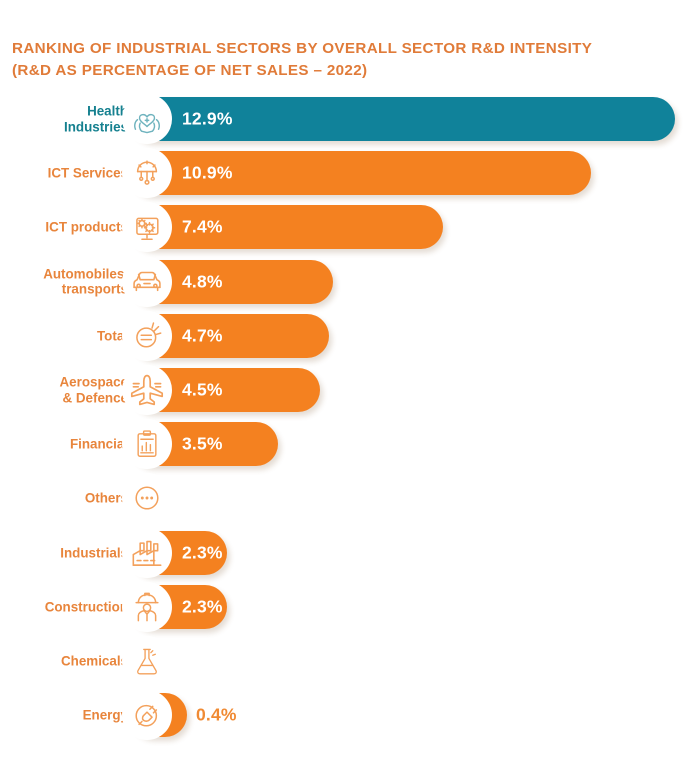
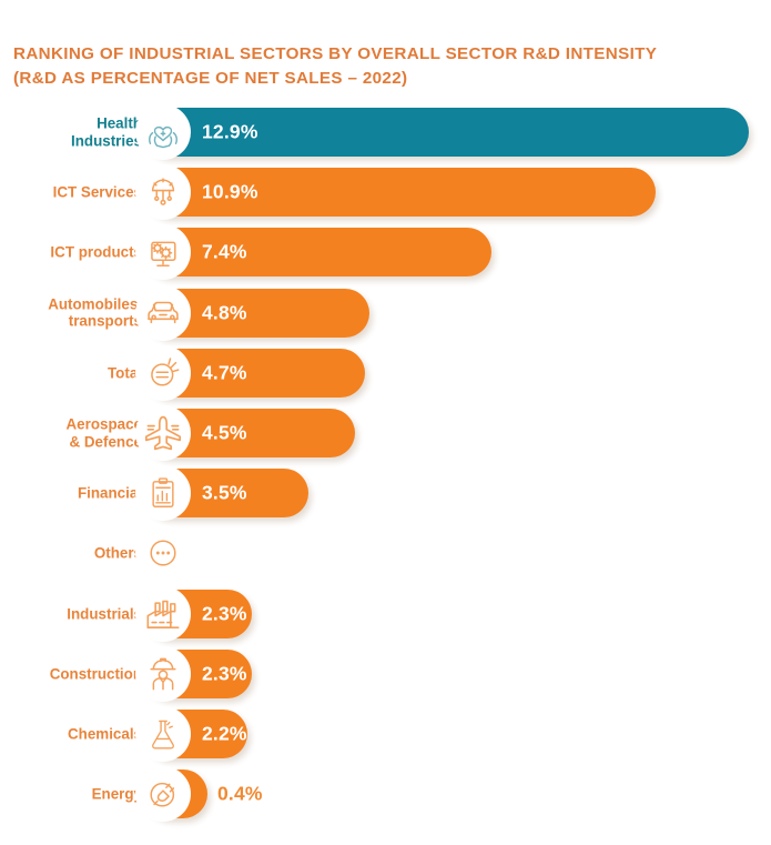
  RANKING OF INDUSTRIAL SECTORS BY OVERALL SECTOR R&D INTENSITY
  (R&D AS PERCENTAGE OF NET SALES – 2022)
  Healt
  Industrie
  12.9%
  ICT Service
  10.9%
  ICT product
  7.4%
  Automobiles
  transport
  4.8%
  Tota
  4.7%
  Aerospac
  & Defenc
  4.5%
  Financia
  3.5%
  Other
  Industrial
  2.3%
  Constructio
  2.3%
  Chemical
+ 2.2%
  Energ
  0.4%
